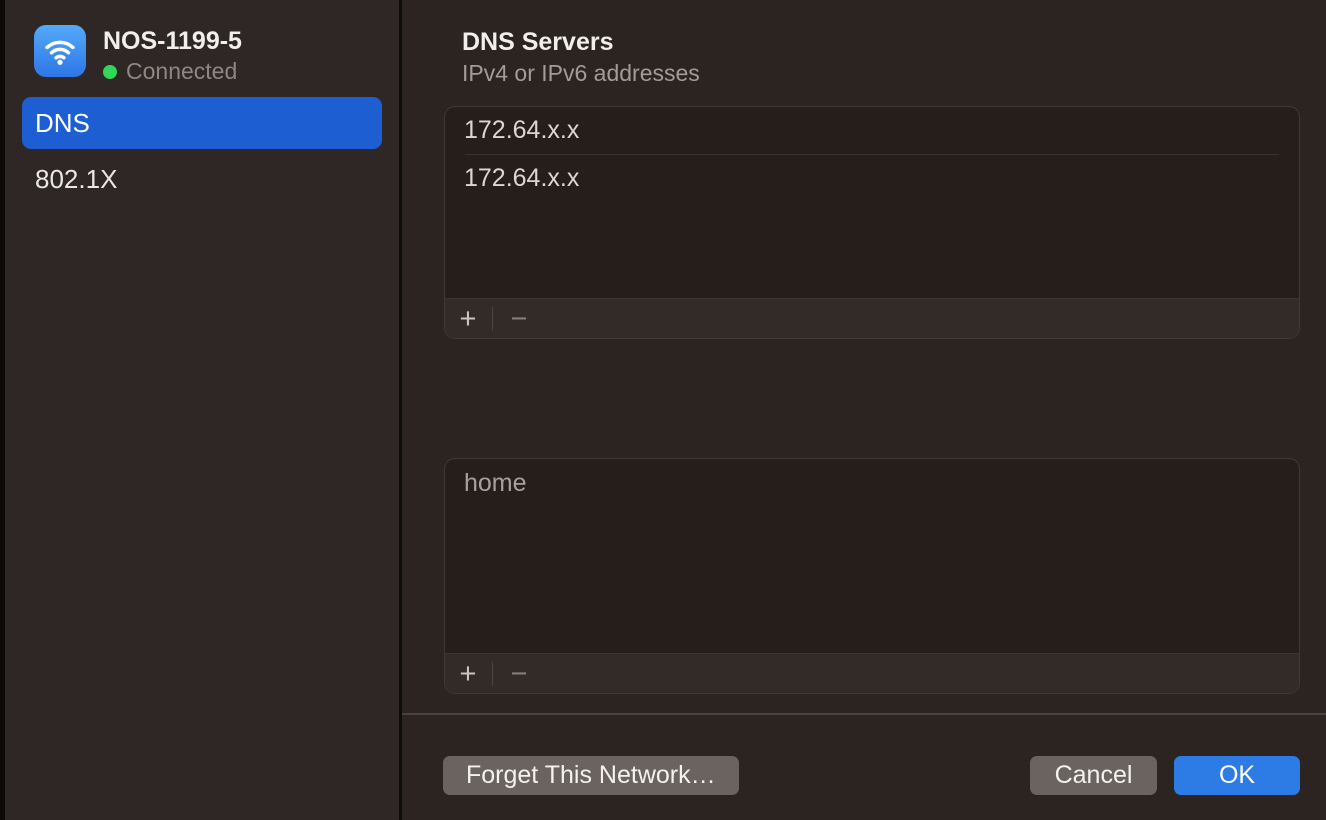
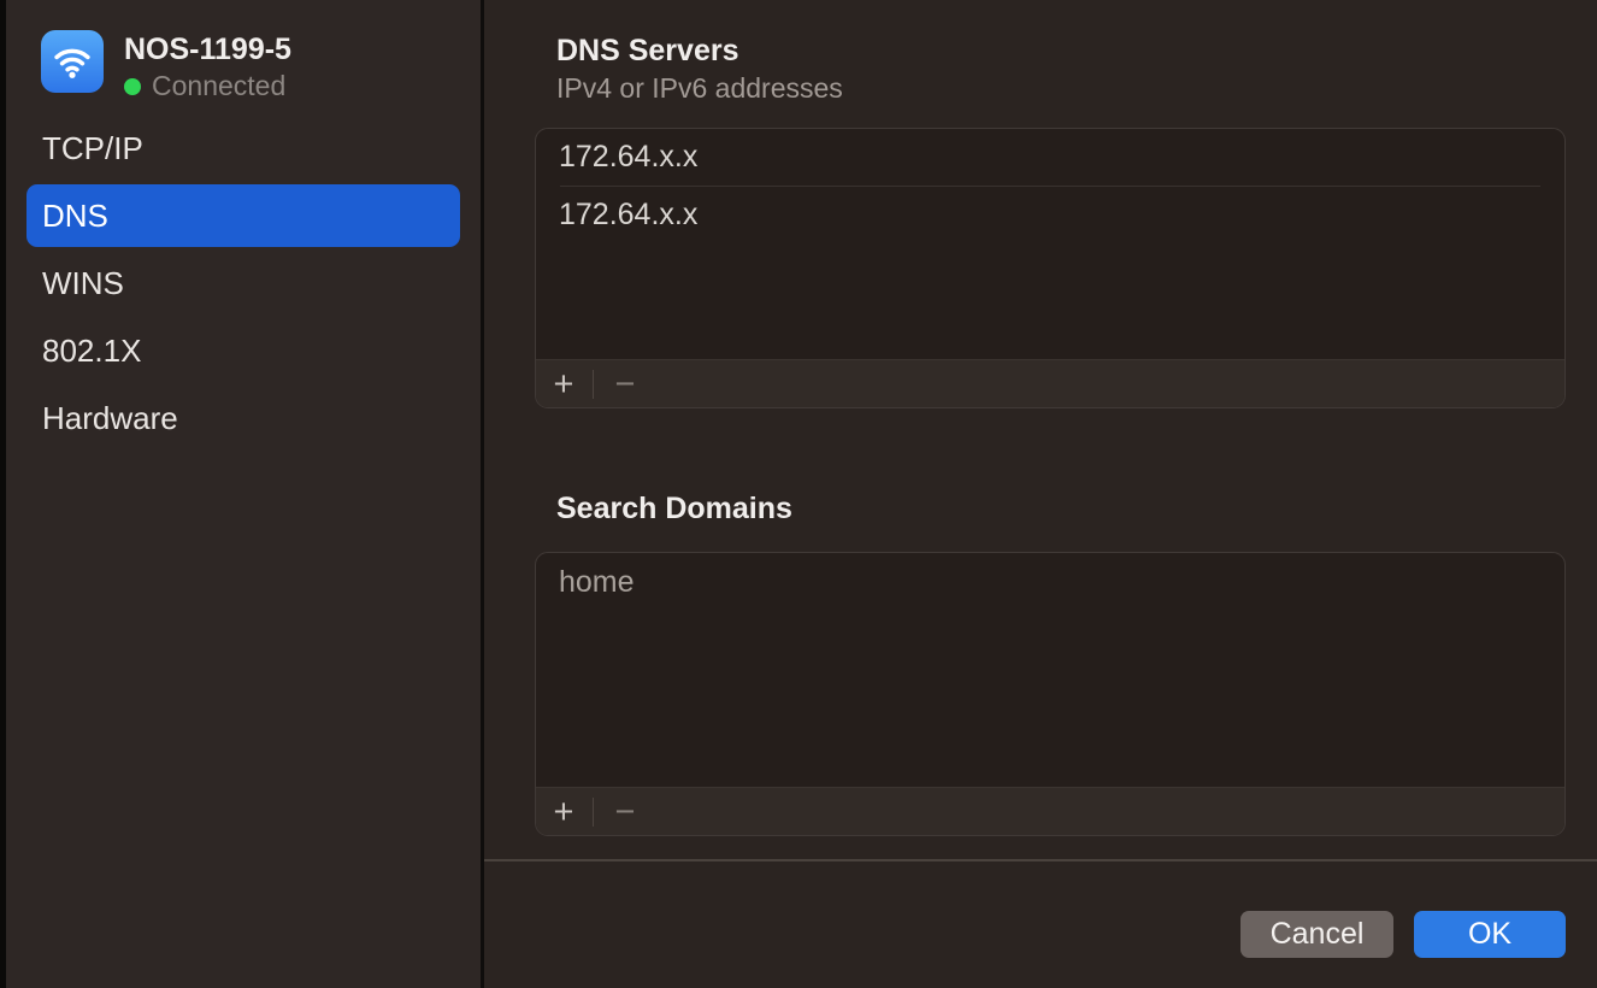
  NOS-1199-5
  Connected
+ TCP/IP
  DNS
+ WINS
  802.1X
+ Hardware
  DNS Servers
  IPv4 or IPv6 addresses
  172.64.x.x
  172.64.x.x
  +
  −
+ Search Domains
  home
  +
  −
- Forget This Network…
  Cancel
  OK
